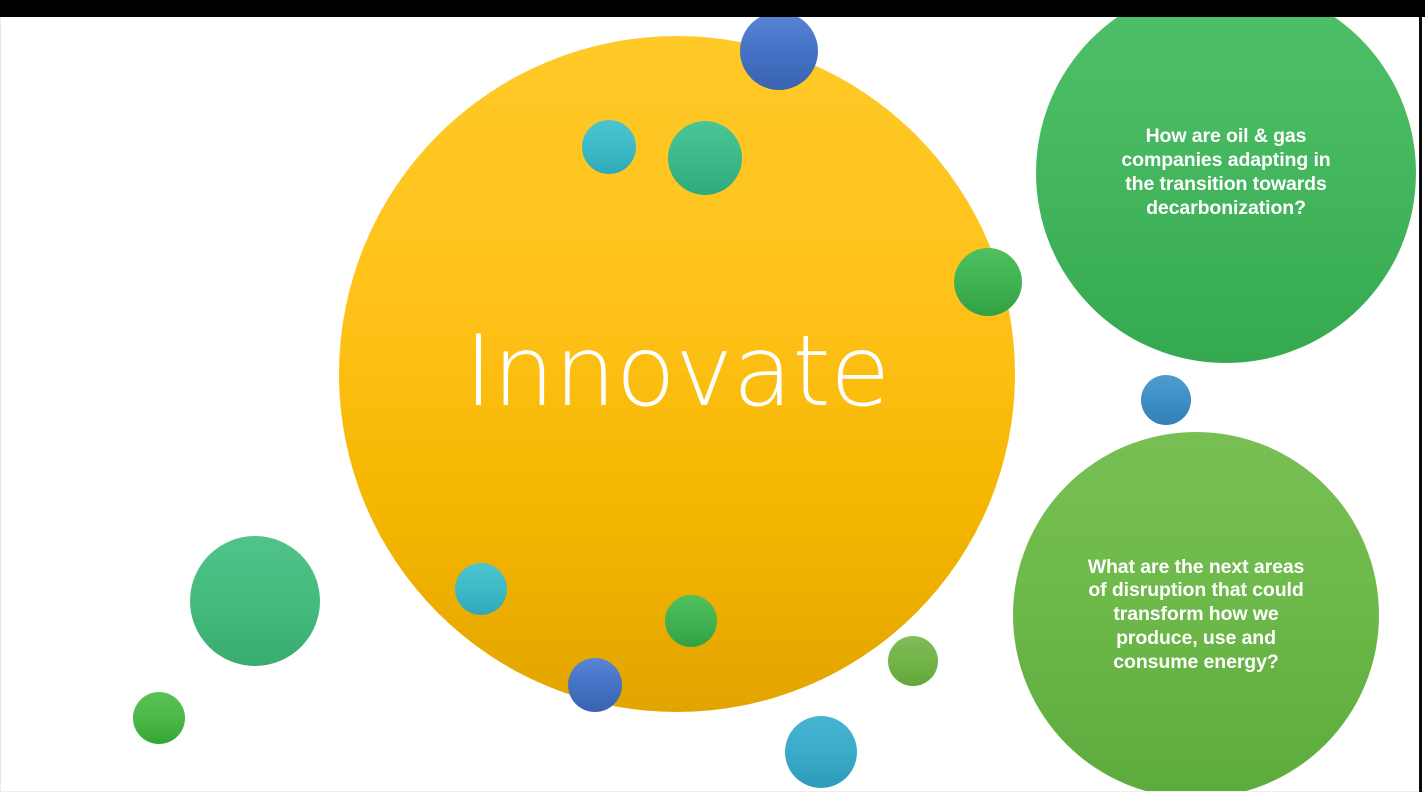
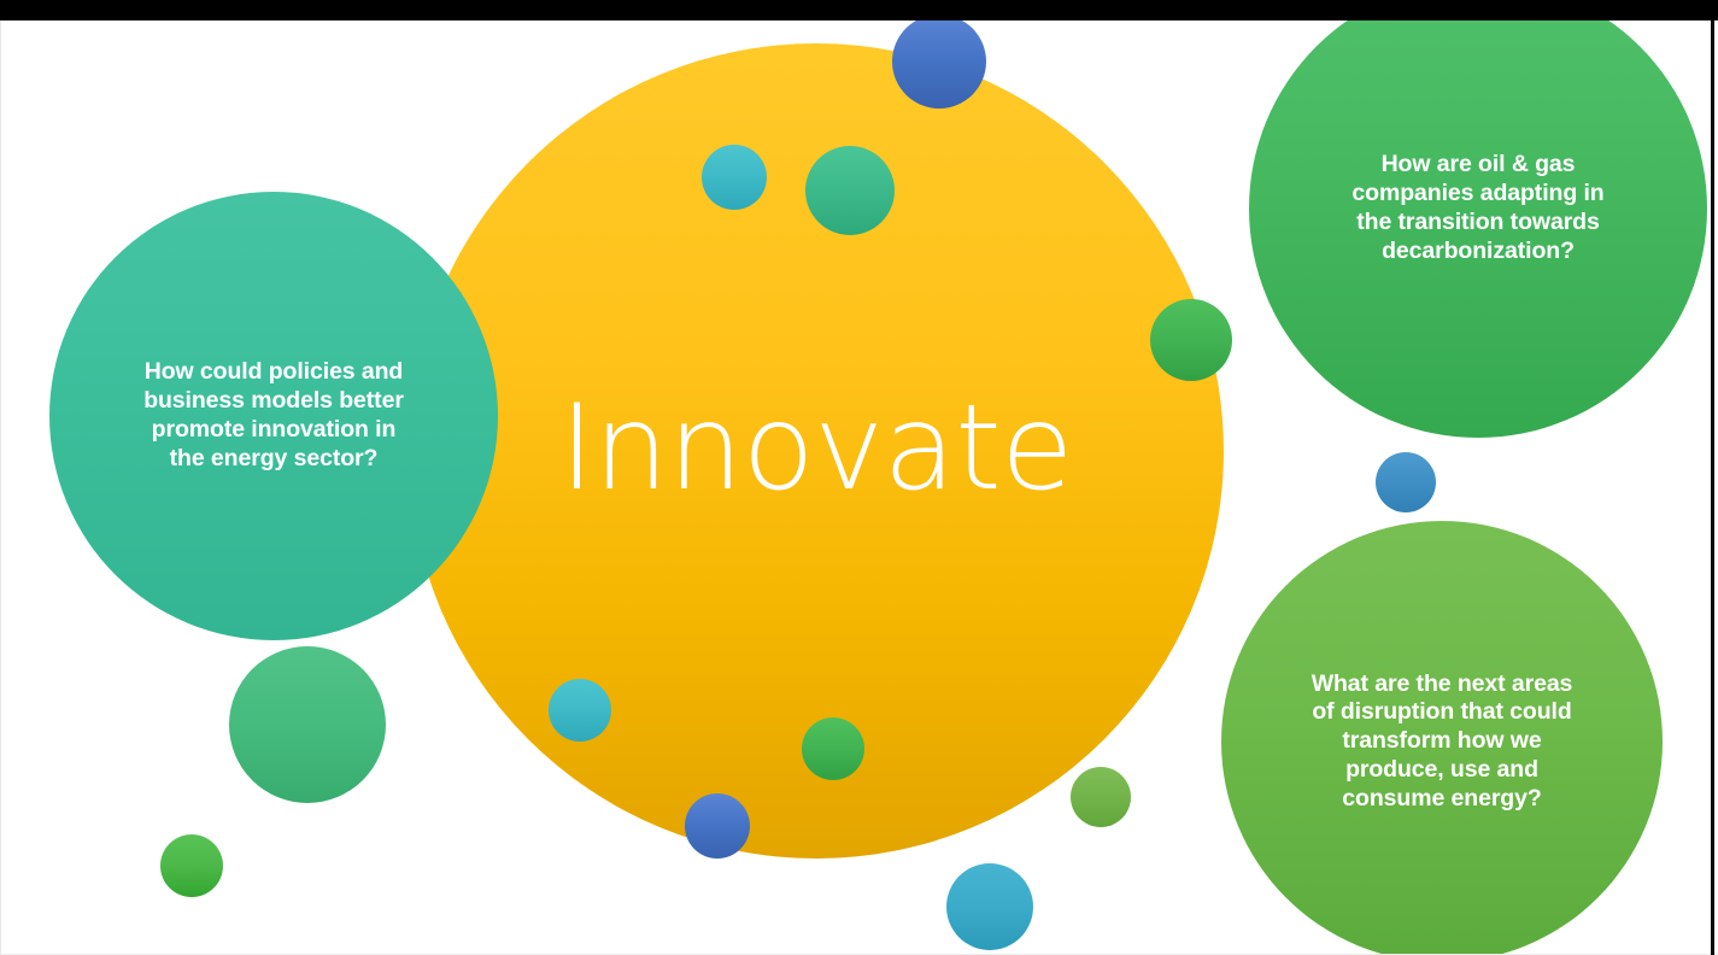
  Innovate
+ How could policies and
+ business models better
+ promote innovation in
+ the energy sector?
  How are oil & gas
  companies adapting in
  the transition towards
  decarbonization?
  What are the next areas
  of disruption that could
  transform how we
  produce, use and
  consume energy?
